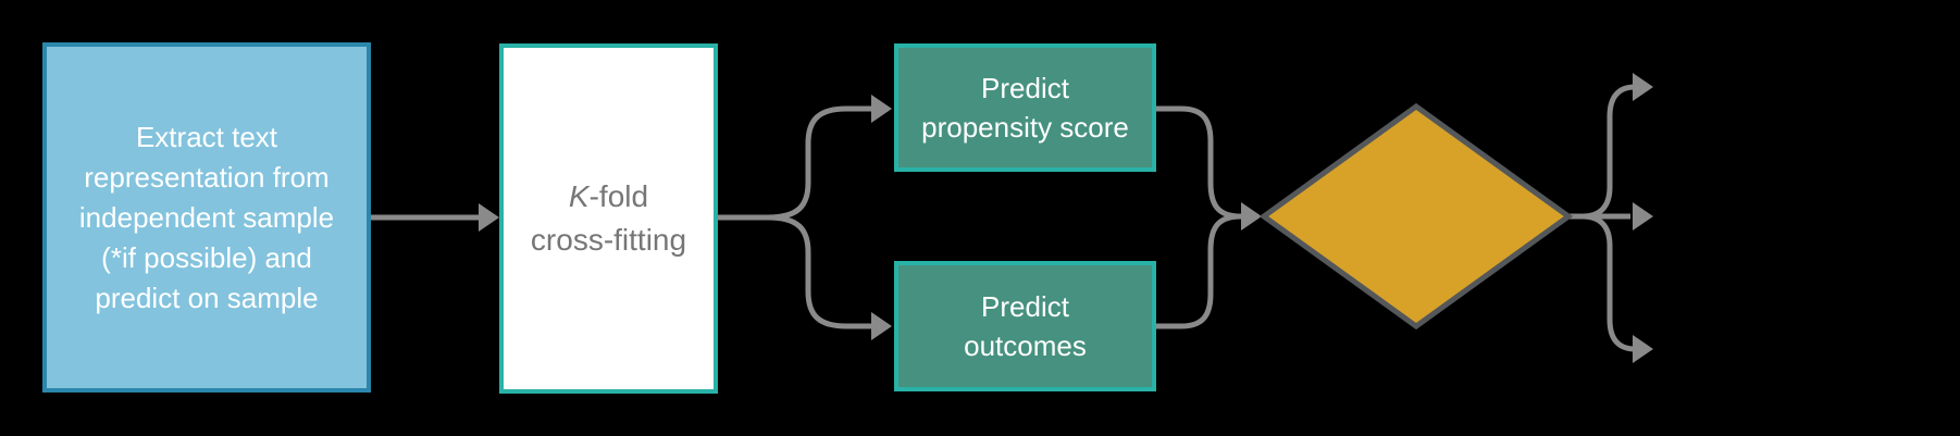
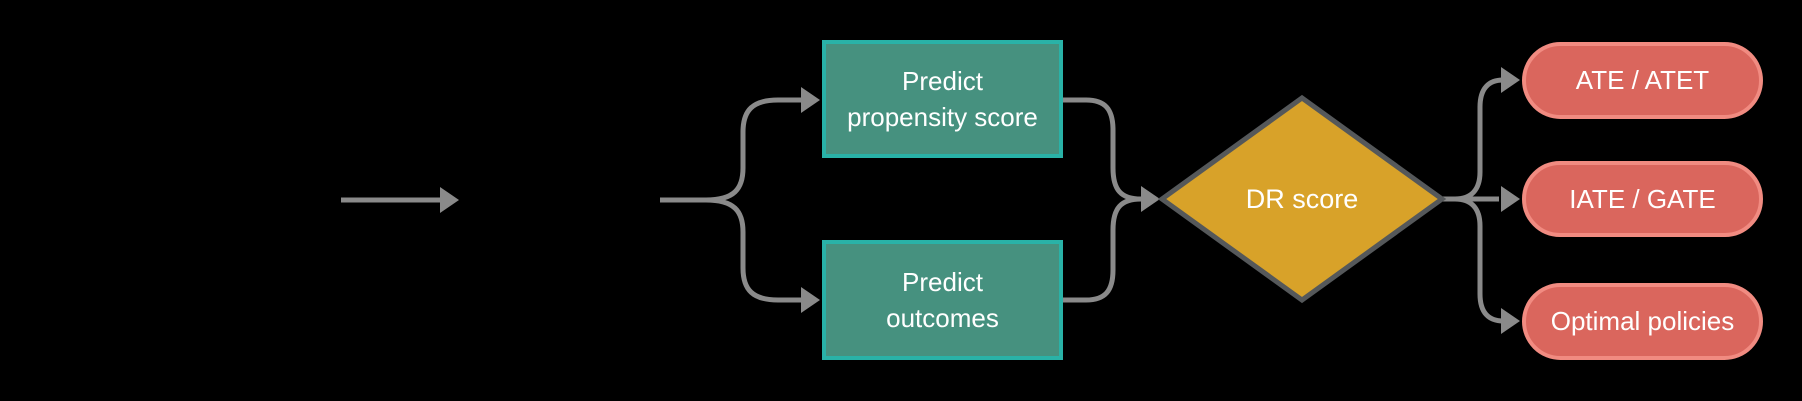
- Extract text
- representation from
- independent sample
- (*if possible) and
- predict on sample
- K-fold
- cross-fitting
  Predict
  propensity score
  Predict
  outcomes
+ DR score
+ ATE / ATET
+ IATE / GATE
+ Optimal policies
